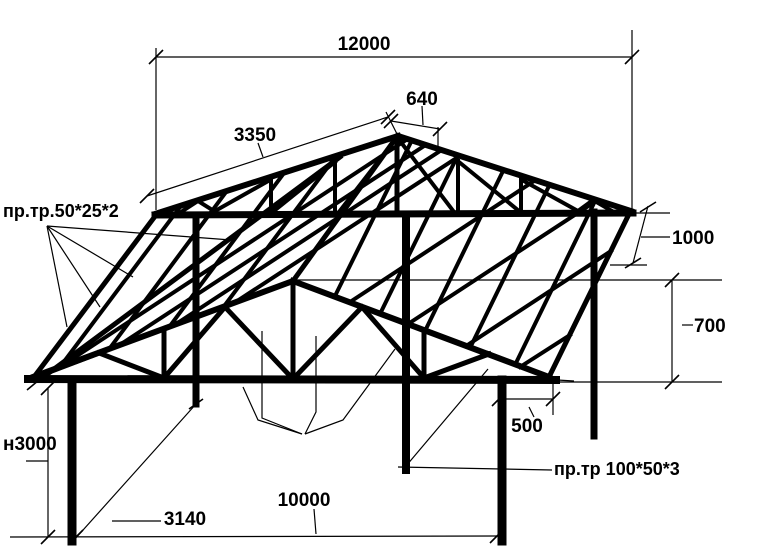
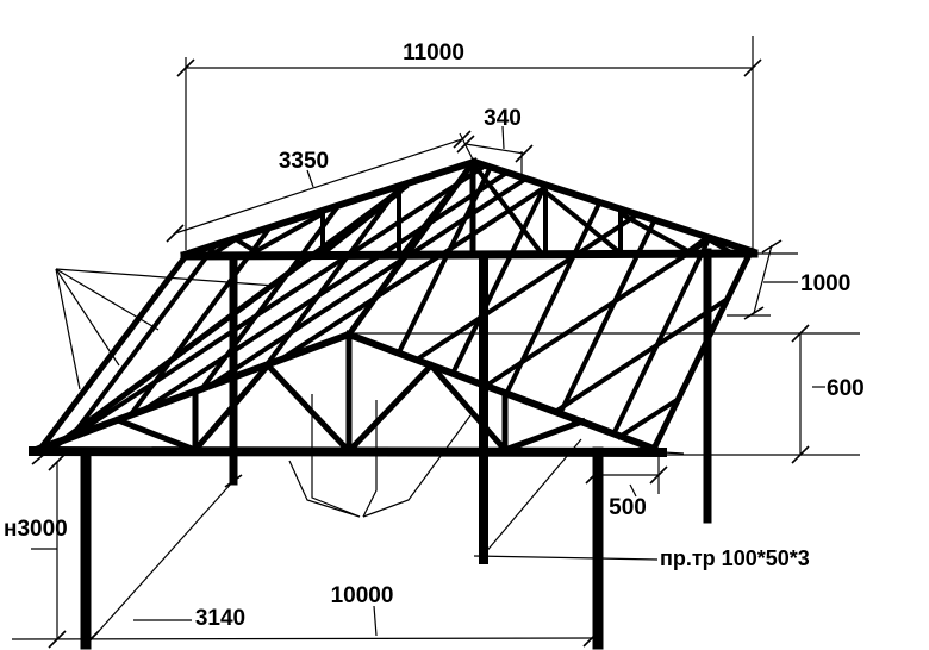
- 12000
+ 11000
  3350
- 640
+ 340
  1000
- 700
+ 600
  500
  н3000
  3140
  10000
- пр.тр.50*25*2
  пр.тр 100*50*3
